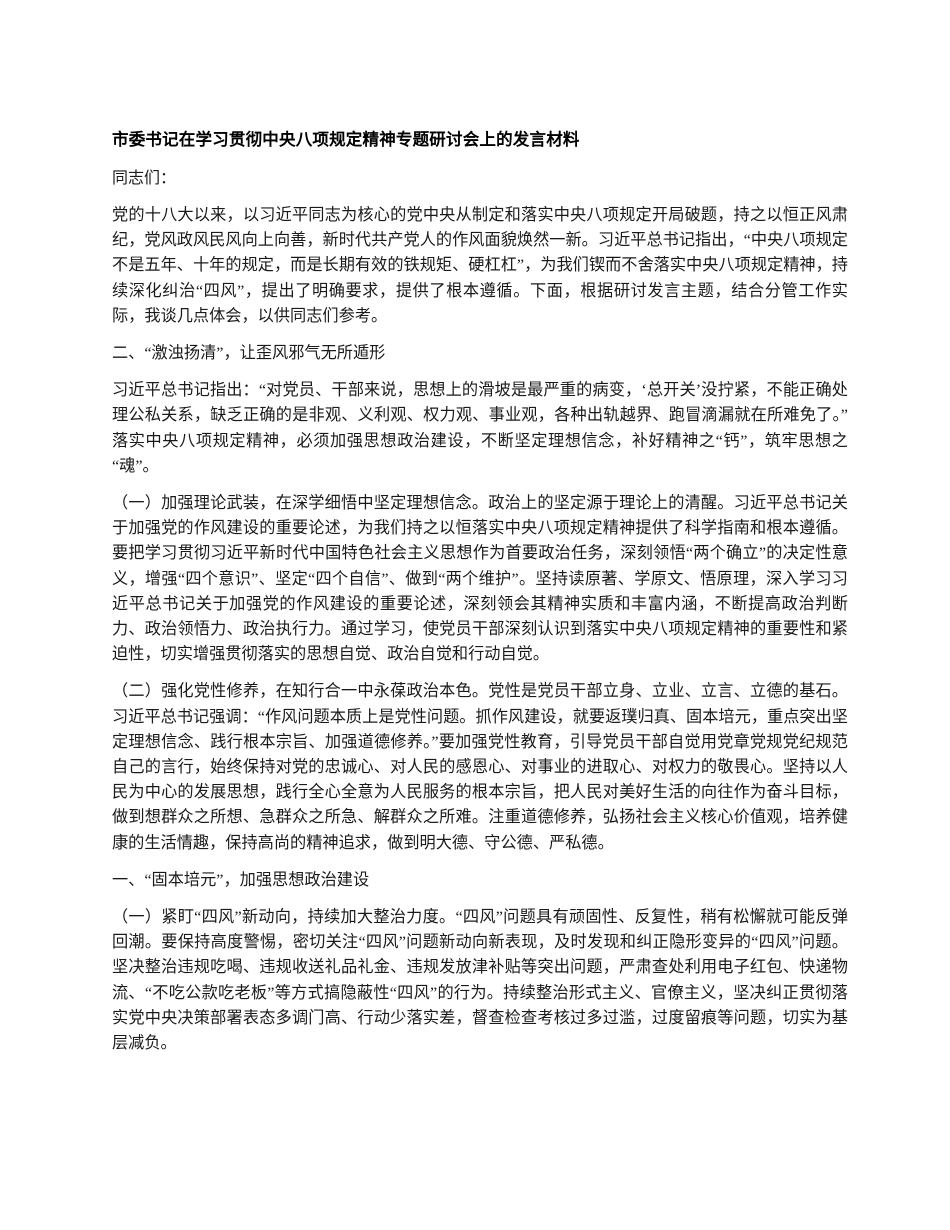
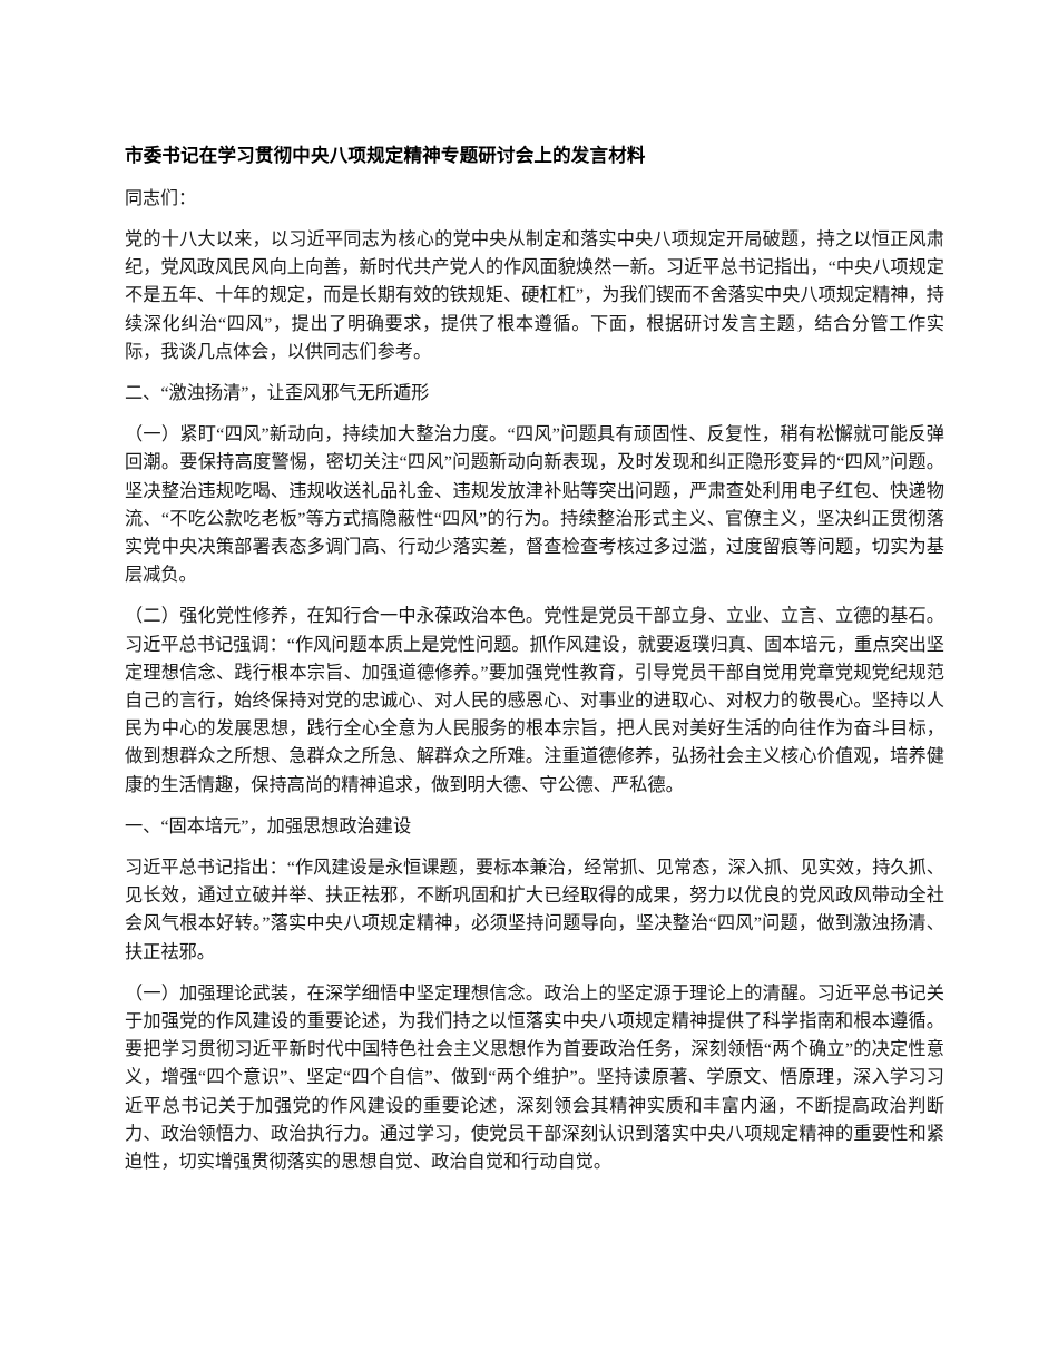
  市委书记在学习贯彻中央八项规定精神专题研讨会上的发言材料
  同志们：
  党的十八大以来，以习近平同志为核心的党中央从制定和落实中央八项规定开局破题，持之以恒正风肃纪，党风政风民风向上向善，新时代共产党人的作风面貌焕然一新。习近平总书记指出，“中央八项规定不是五年、十年的规定，而是长期有效的铁规矩、硬杠杠”，为我们锲而不舍落实中央八项规定精神，持续深化纠治“四风”，提出了明确要求，提供了根本遵循。下面，根据研讨发言主题，结合分管工作实际，我谈几点体会，以供同志们参考。
  二、“激浊扬清”，让歪风邪气无所遁形
- 习近平总书记指出：“对党员、干部来说，思想上的滑坡是最严重的病变，‘总开关’没拧紧，不能正确处理公私关系，缺乏正确的是非观、义利观、权力观、事业观，各种出轨越界、跑冒滴漏就在所难免了。”落实中央八项规定精神，必须加强思想政治建设，不断坚定理想信念，补好精神之“钙”，筑牢思想之“魂”。
- （一）加强理论武装，在深学细悟中坚定理想信念。政治上的坚定源于理论上的清醒。习近平总书记关于加强党的作风建设的重要论述，为我们持之以恒落实中央八项规定精神提供了科学指南和根本遵循。要把学习贯彻习近平新时代中国特色社会主义思想作为首要政治任务，深刻领悟“两个确立”的决定性意义，增强“四个意识”、坚定“四个自信”、做到“两个维护”。坚持读原著、学原文、悟原理，深入学习习近平总书记关于加强党的作风建设的重要论述，深刻领会其精神实质和丰富内涵，不断提高政治判断力、政治领悟力、政治执行力。通过学习，使党员干部深刻认识到落实中央八项规定精神的重要性和紧迫性，切实增强贯彻落实的思想自觉、政治自觉和行动自觉。
+ （一）紧盯“四风”新动向，持续加大整治力度。“四风”问题具有顽固性、反复性，稍有松懈就可能反弹回潮。要保持高度警惕，密切关注“四风”问题新动向新表现，及时发现和纠正隐形变异的“四风”问题。坚决整治违规吃喝、违规收送礼品礼金、违规发放津补贴等突出问题，严肃查处利用电子红包、快递物流、“不吃公款吃老板”等方式搞隐蔽性“四风”的行为。持续整治形式主义、官僚主义，坚决纠正贯彻落实党中央决策部署表态多调门高、行动少落实差，督查检查考核过多过滥，过度留痕等问题，切实为基层减负。
  （二）强化党性修养，在知行合一中永葆政治本色。党性是党员干部立身、立业、立言、立德的基石。习近平总书记强调：“作风问题本质上是党性问题。抓作风建设，就要返璞归真、固本培元，重点突出坚定理想信念、践行根本宗旨、加强道德修养。”要加强党性教育，引导党员干部自觉用党章党规党纪规范自己的言行，始终保持对党的忠诚心、对人民的感恩心、对事业的进取心、对权力的敬畏心。坚持以人民为中心的发展思想，践行全心全意为人民服务的根本宗旨，把人民对美好生活的向往作为奋斗目标，做到想群众之所想、急群众之所急、解群众之所难。注重道德修养，弘扬社会主义核心价值观，培养健康的生活情趣，保持高尚的精神追求，做到明大德、守公德、严私德。
  一、“固本培元”，加强思想政治建设
+ 习近平总书记指出：“作风建设是永恒课题，要标本兼治，经常抓、见常态，深入抓、见实效，持久抓、见长效，通过立破并举、扶正祛邪，不断巩固和扩大已经取得的成果，努力以优良的党风政风带动全社会风气根本好转。”落实中央八项规定精神，必须坚持问题导向，坚决整治“四风”问题，做到激浊扬清、扶正祛邪。
- （一）紧盯“四风”新动向，持续加大整治力度。“四风”问题具有顽固性、反复性，稍有松懈就可能反弹回潮。要保持高度警惕，密切关注“四风”问题新动向新表现，及时发现和纠正隐形变异的“四风”问题。坚决整治违规吃喝、违规收送礼品礼金、违规发放津补贴等突出问题，严肃查处利用电子红包、快递物流、“不吃公款吃老板”等方式搞隐蔽性“四风”的行为。持续整治形式主义、官僚主义，坚决纠正贯彻落实党中央决策部署表态多调门高、行动少落实差，督查检查考核过多过滥，过度留痕等问题，切实为基层减负。
+ （一）加强理论武装，在深学细悟中坚定理想信念。政治上的坚定源于理论上的清醒。习近平总书记关于加强党的作风建设的重要论述，为我们持之以恒落实中央八项规定精神提供了科学指南和根本遵循。要把学习贯彻习近平新时代中国特色社会主义思想作为首要政治任务，深刻领悟“两个确立”的决定性意义，增强“四个意识”、坚定“四个自信”、做到“两个维护”。坚持读原著、学原文、悟原理，深入学习习近平总书记关于加强党的作风建设的重要论述，深刻领会其精神实质和丰富内涵，不断提高政治判断力、政治领悟力、政治执行力。通过学习，使党员干部深刻认识到落实中央八项规定精神的重要性和紧迫性，切实增强贯彻落实的思想自觉、政治自觉和行动自觉。
